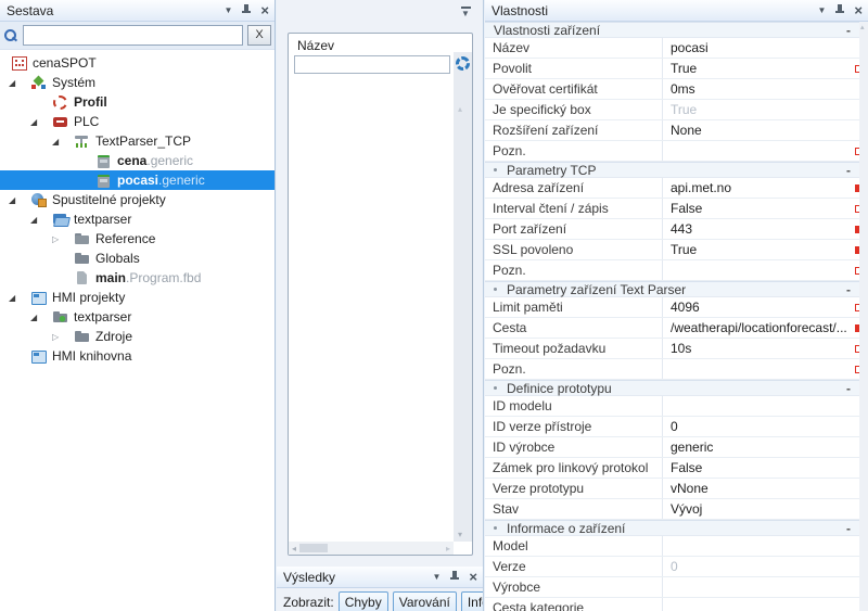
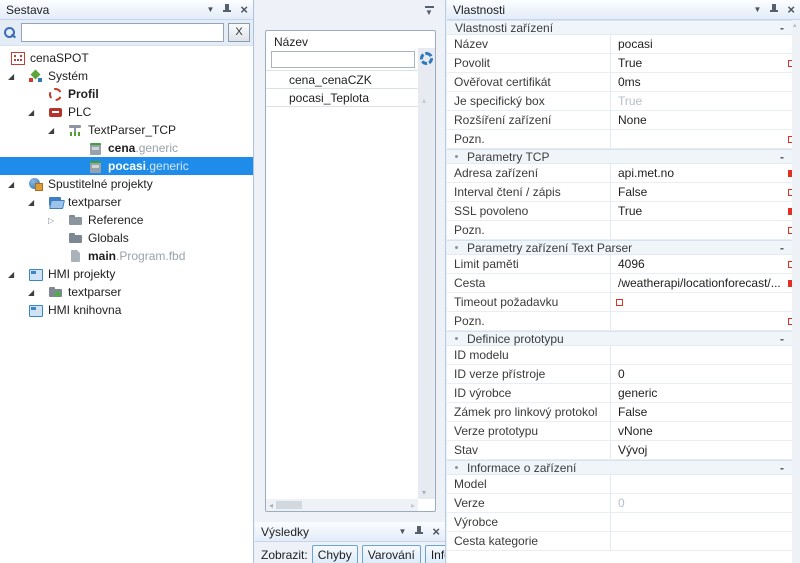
  Sestava
  ▼
  ×
  X
  cenaSPOT
  Systém
  Profil
  PLC
  TextParser_TCP
  cena
  .generic
  pocasi
  .generic
  Spustitelné projekty
  textparser
  Reference
  Globals
  main
  .Program.fbd
  HMI projekty
  textparser
- Zdroje
  HMI knihovna
  Název
  ▴
  ▾
+ cena_cenaCZK
+ pocasi_Teplota
  ◂
  ▸
  Výsledky
  ▼
  ×
  Zobrazit:
  Chyby
  Varování
  Vlastnosti
  ▼
  ×
  Vlastnosti zařízení
  -
  Název
  pocasi
  Povolit
  True
  Ověřovat certifikát
  0ms
  Je specifický box
  True
  Rozšíření zařízení
  None
  Pozn.
  Parametry TCP
  -
  Adresa zařízení
  api.met.no
  Interval čtení / zápis
  False
- Port zařízení
- 443
  SSL povoleno
  True
  Pozn.
  Parametry zařízení Text Parser
  -
  Limit paměti
  4096
  Cesta
  /weatherapi/locationforecast/...
  Timeout požadavku
- 10s
  Pozn.
  Definice prototypu
  -
  ID modelu
  ID verze přístroje
  0
  ID výrobce
  generic
  Zámek pro linkový protokol
  False
  Verze prototypu
  vNone
  Stav
  Vývoj
  Informace o zařízení
  -
  Model
  Verze
  0
  Výrobce
  Cesta kategorie
